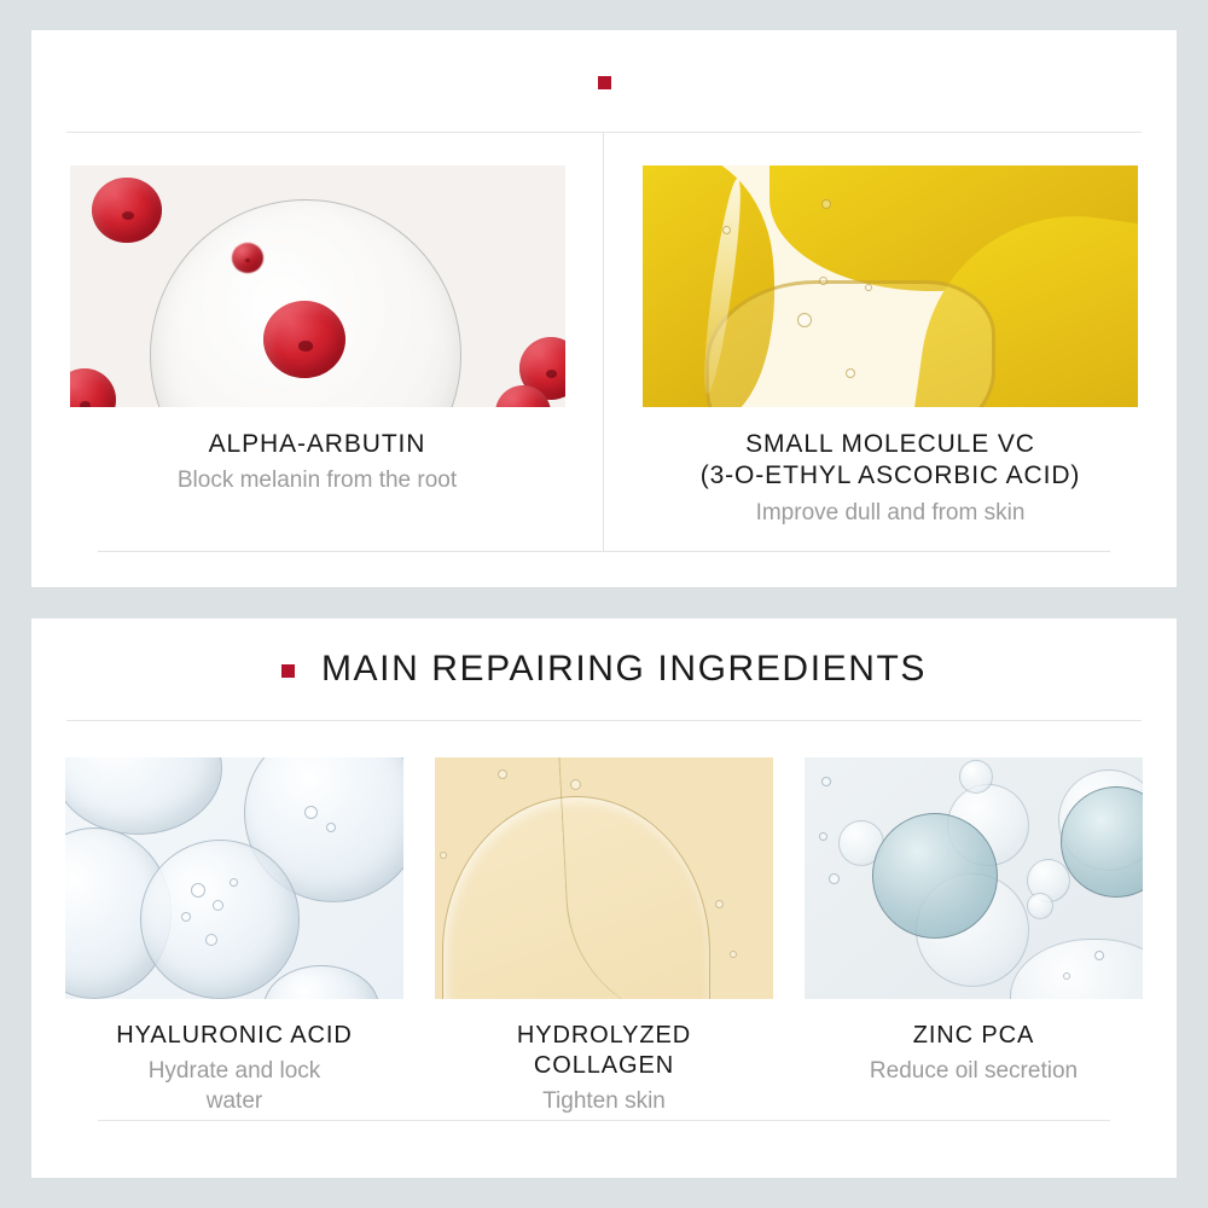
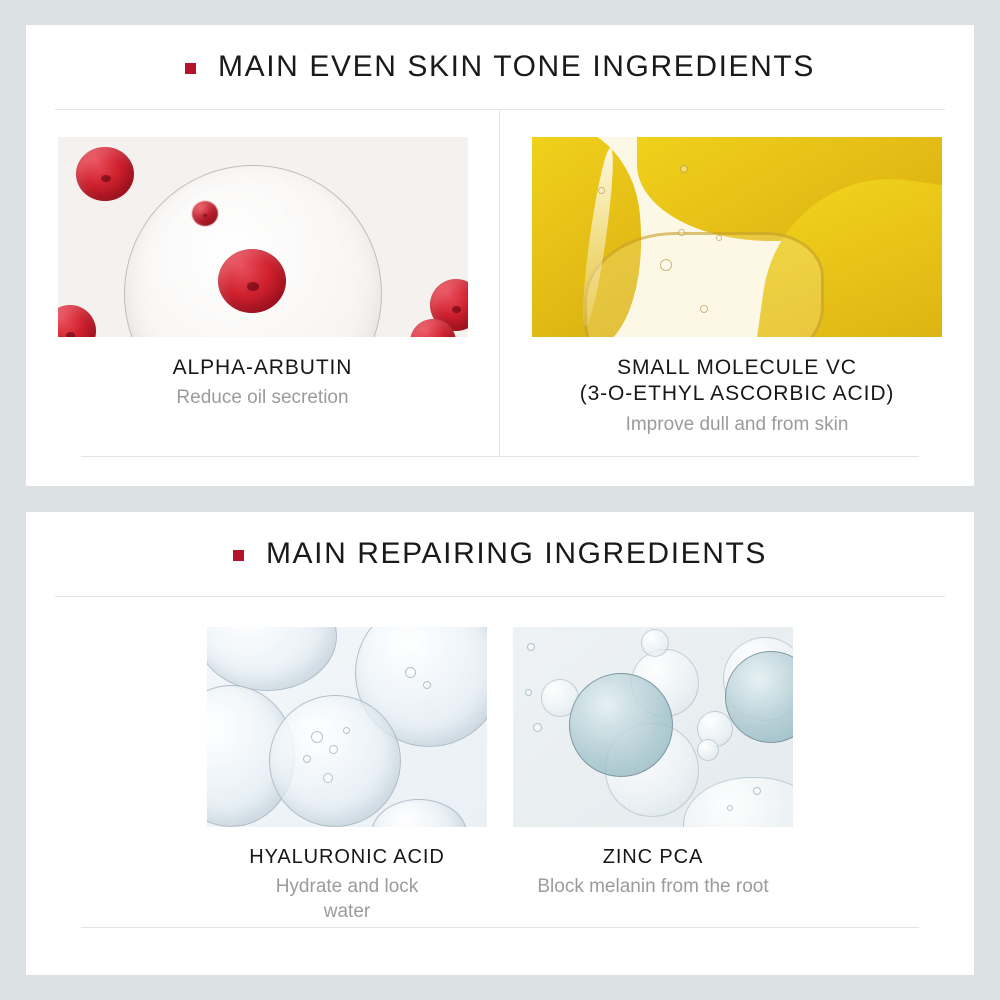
+ MAIN EVEN SKIN TONE INGREDIENTS
  ALPHA-ARBUTIN
- Block melanin from the root
+ Reduce oil secretion
  SMALL MOLECULE VC
  (3-O-ETHYL ASCORBIC ACID)
  Improve dull and from skin
  MAIN REPAIRING INGREDIENTS
  HYALURONIC ACID
  Hydrate and lock
  water
- HYDROLYZED
- COLLAGEN
- Tighten skin
  ZINC PCA
- Reduce oil secretion
+ Block melanin from the root
